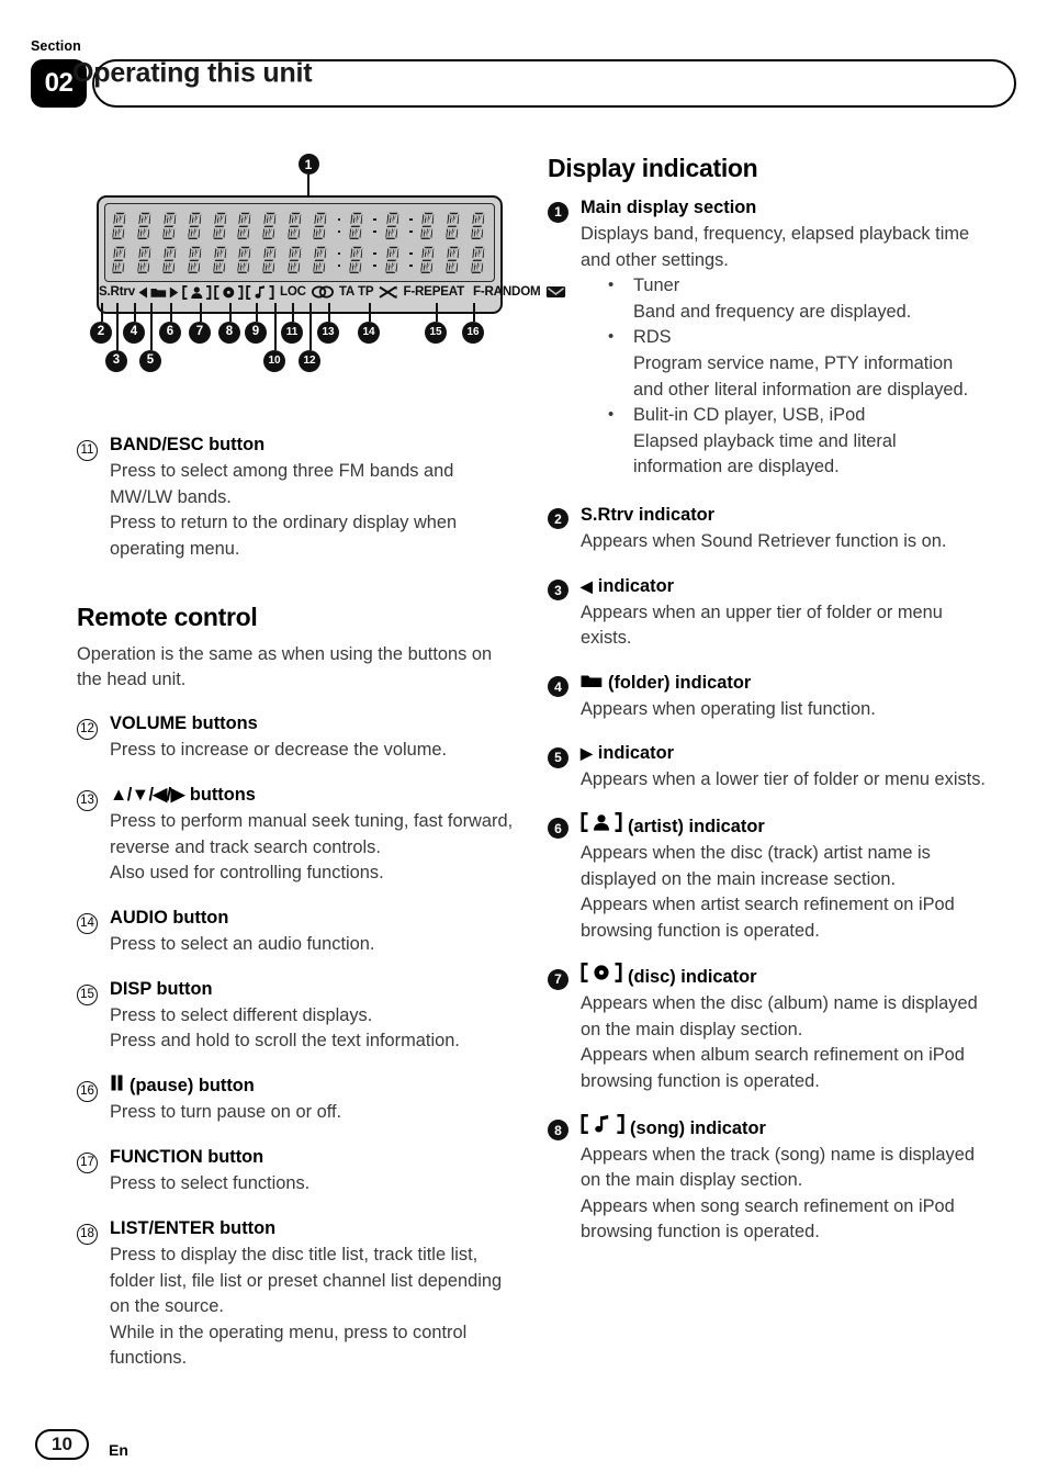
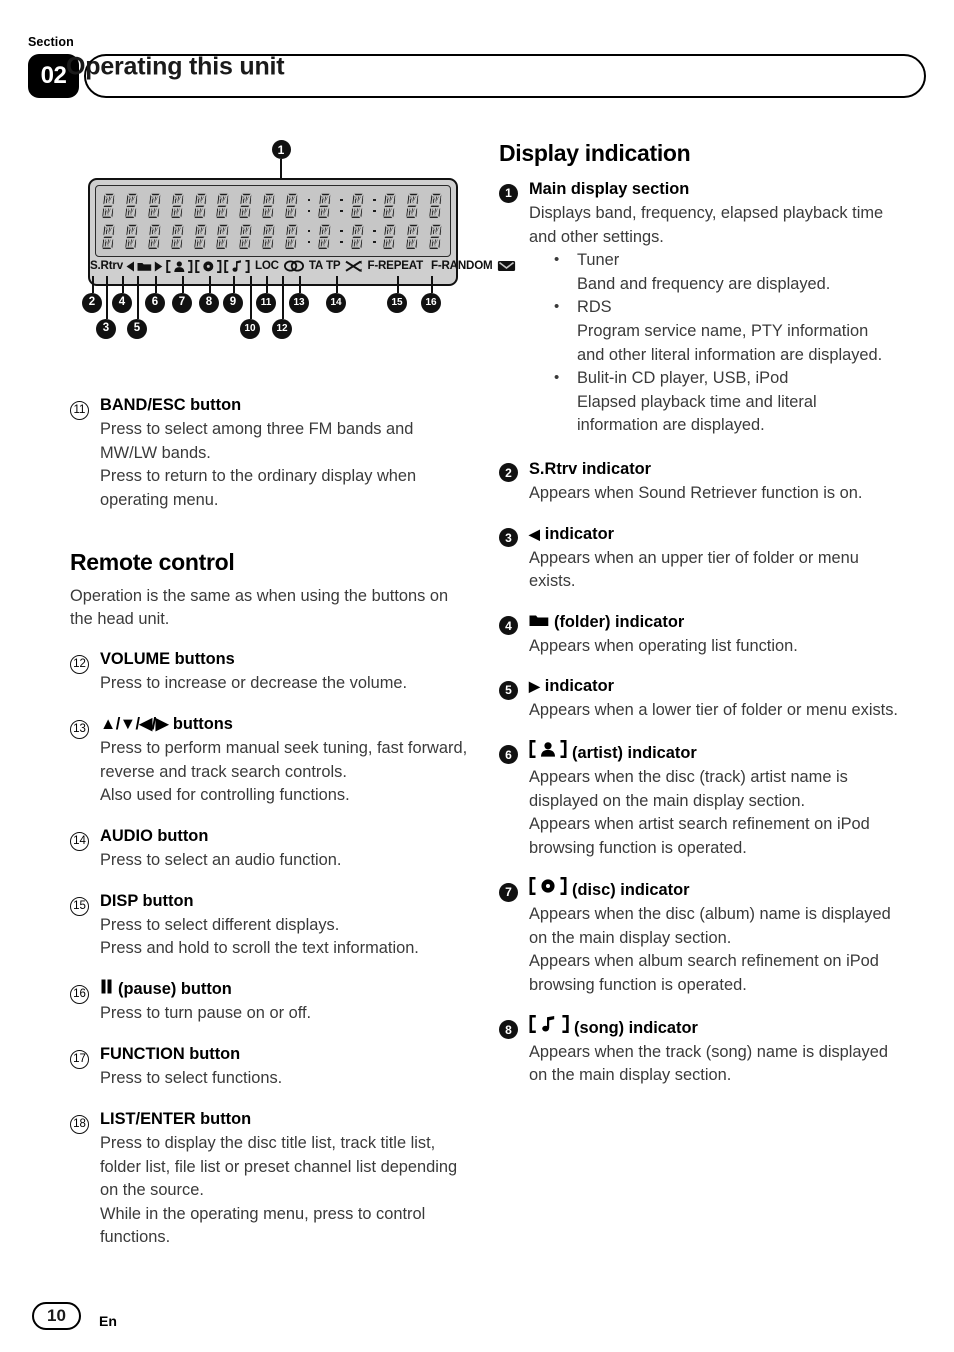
  Section
  02
  Operating this unit
  1
  S.Rtrv
  LOC
  TA
  TP
  F-REPEAT
  F-RANDOM
  2
  4
  6
  7
  8
  9
  11
  13
  14
  15
  16
  3
  5
  10
  12
  11
  BAND/ESC button
  Press to select among three FM bands and MW/LW bands.
  Press to return to the ordinary display when operating menu.
  Remote control
  Operation is the same as when using the buttons on the head unit.
  12
  VOLUME buttons
  Press to increase or decrease the volume.
  13
  ▲/▼/◀/▶
  buttons
  Press to perform manual seek tuning, fast forward, reverse and track search controls.
  Also used for controlling functions.
  14
  AUDIO button
  Press to select an audio function.
  15
  DISP button
  Press to select different displays.
  Press and hold to scroll the text information.
  16
  (pause) button
  Press to turn pause on or off.
  17
  FUNCTION button
  Press to select functions.
  18
  LIST/ENTER button
  Press to display the disc title list, track title list, folder list, file list or preset channel list depending on the source.
  While in the operating menu, press to control functions.
  Display indication
  1
  Main display section
  Displays band, frequency, elapsed playback time and other settings.
  Tuner
  Band and frequency are displayed.
  RDS
  Program service name, PTY information and other literal information are displayed.
  Bulit-in CD player, USB, iPod
  Elapsed playback time and literal information are displayed.
  2
  S.Rtrv indicator
  Appears when Sound Retriever function is on.
  3
  ◀
  indicator
  Appears when an upper tier of folder or menu exists.
  4
  (folder) indicator
  Appears when operating list function.
  5
  ▶
  indicator
  Appears when a lower tier of folder or menu exists.
  6
  (artist) indicator
- Appears when the disc (track) artist name is displayed on the main increase section.
+ Appears when the disc (track) artist name is displayed on the main display section.
  Appears when artist search refinement on iPod browsing function is operated.
  7
  (disc) indicator
  Appears when the disc (album) name is displayed on the main display section.
  Appears when album search refinement on iPod browsing function is operated.
  8
  (song) indicator
  Appears when the track (song) name is displayed on the main display section.
- Appears when song search refinement on iPod browsing function is operated.
  10
  En
